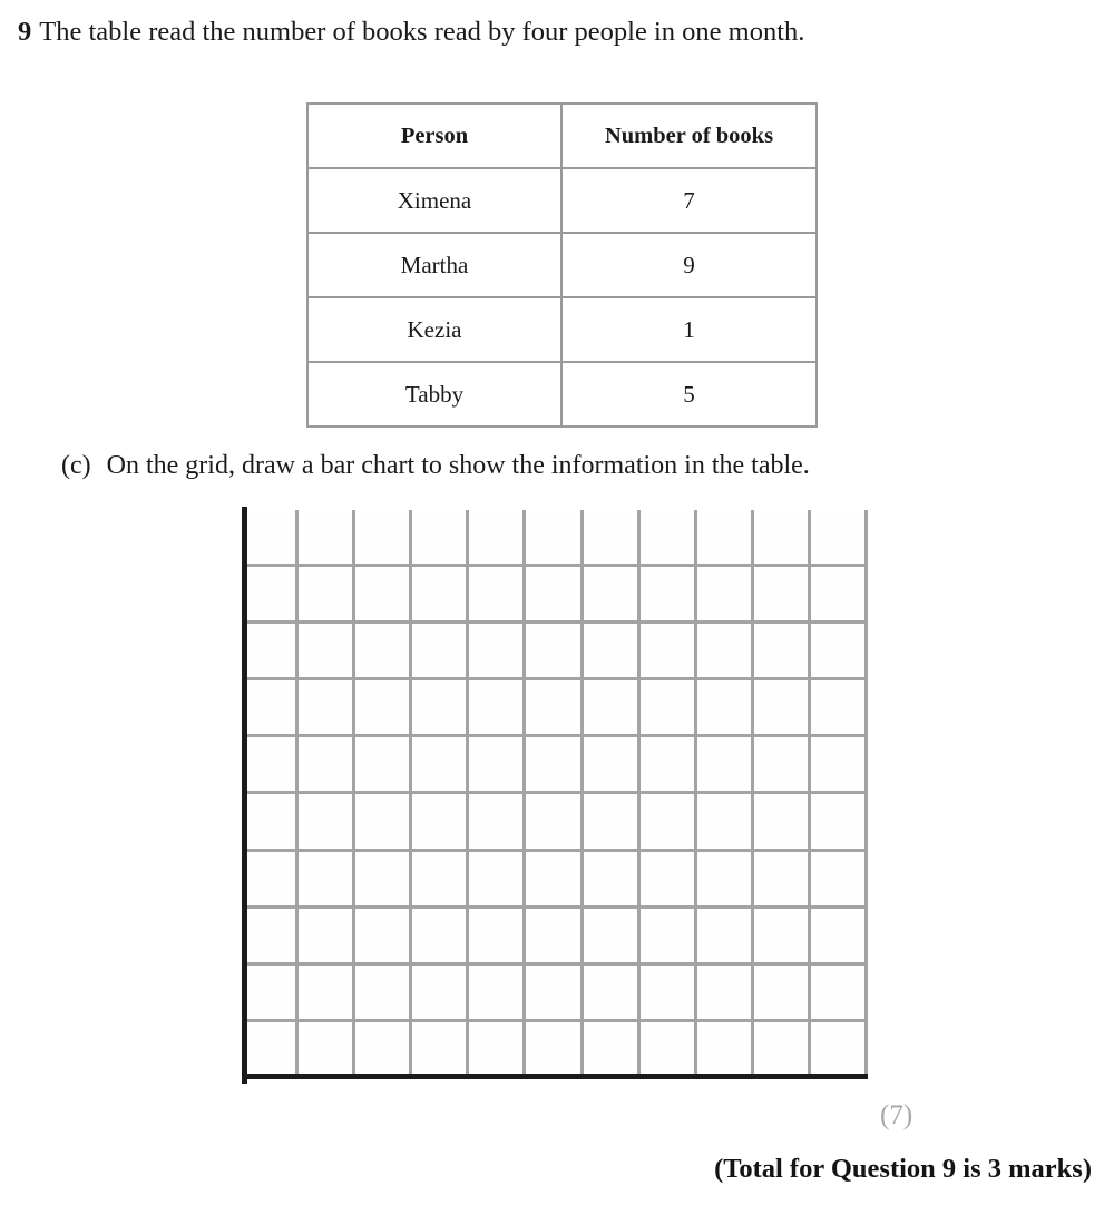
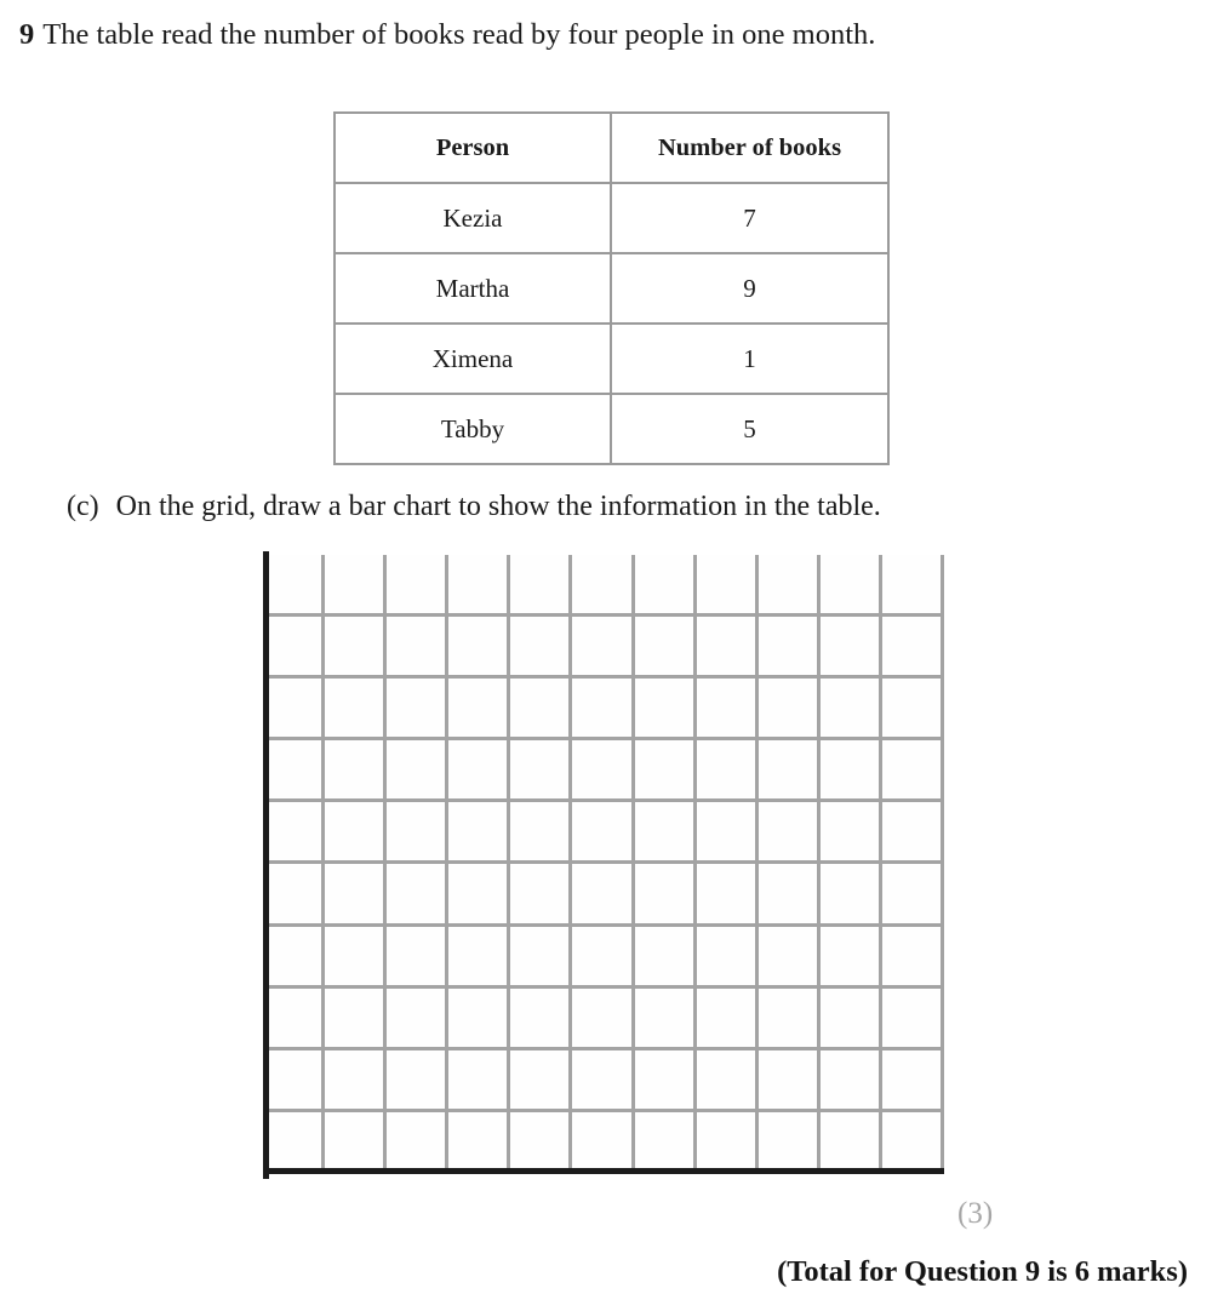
  9 The table read the number of books read by four people in one month.
  Person	Number of books
- Ximena	7
+ Kezia	7
  Martha	9
- Kezia	1
+ Ximena	1
  Tabby	5
  (c) On the grid, draw a bar chart to show the information in the table.
- (7)
+ (3)
- (Total for Question 9 is 3 marks)
+ (Total for Question 9 is 6 marks)
